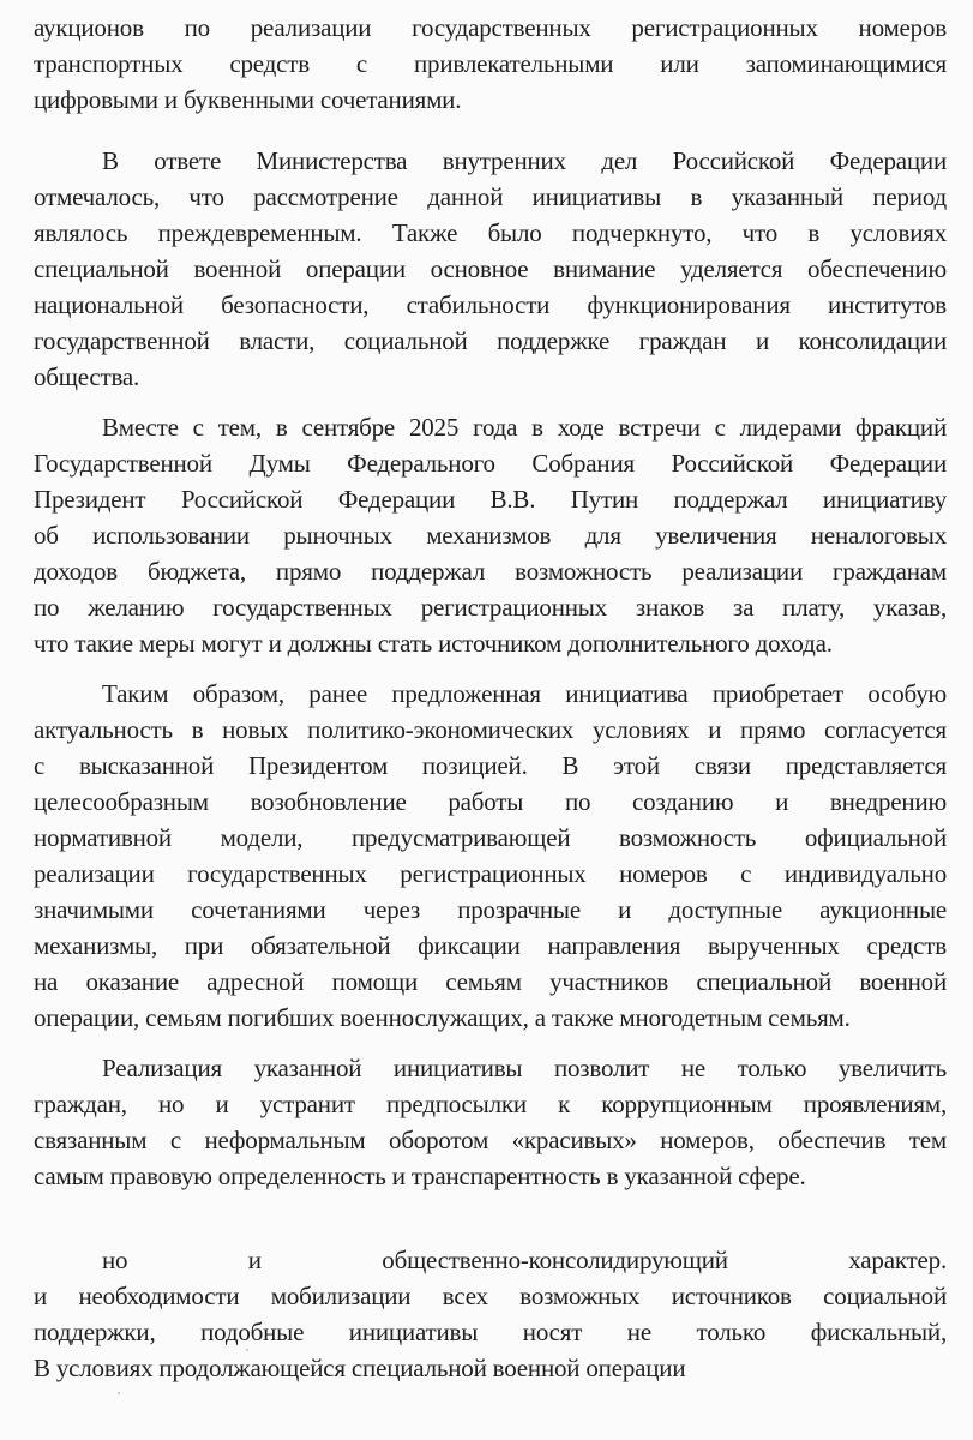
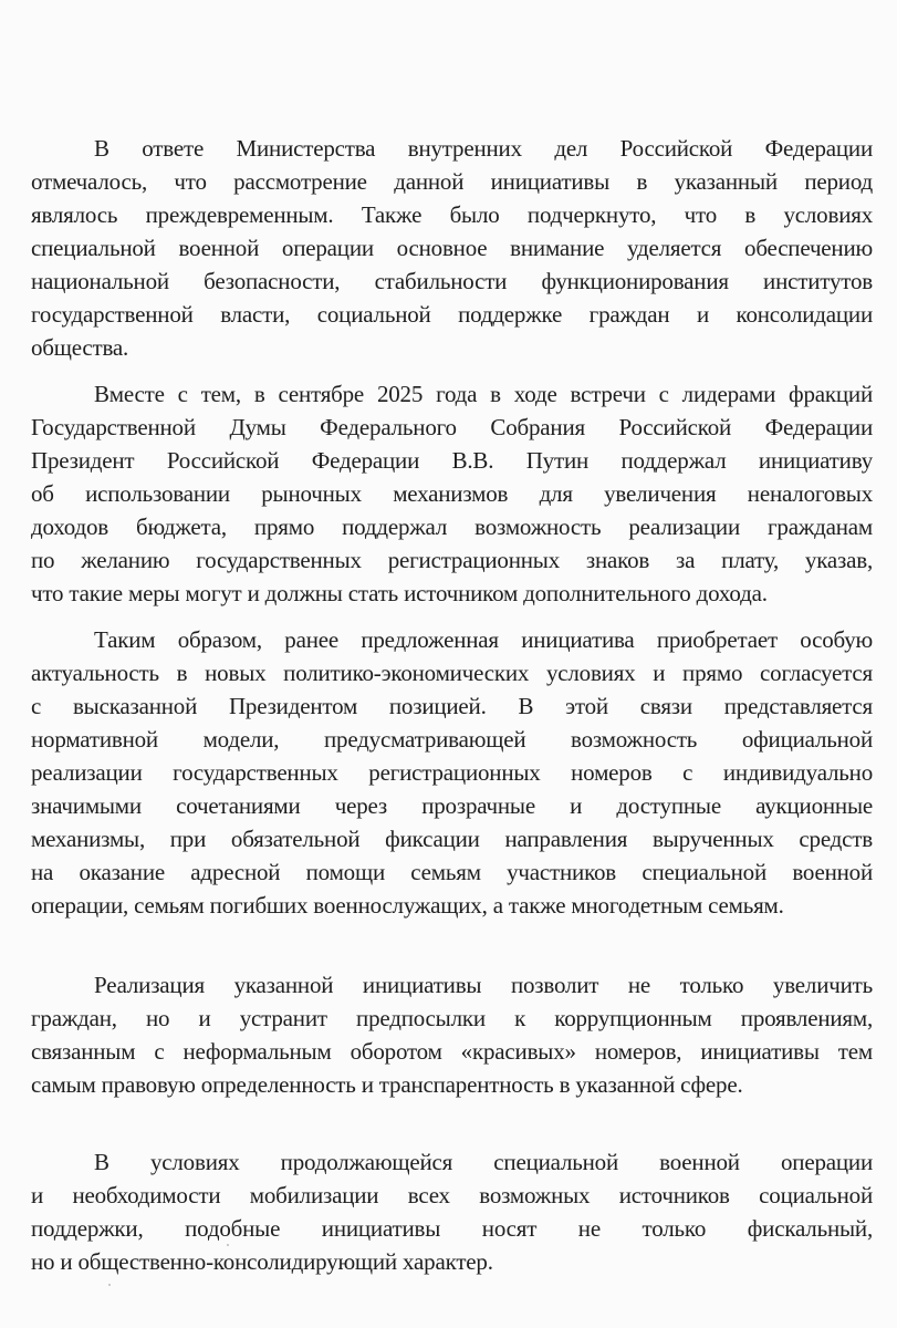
- аукционов по реализации государственных регистрационных номеров
- транспортных средств с привлекательными или запоминающимися
- цифровыми и буквенными сочетаниями.
  В ответе Министерства внутренних дел Российской Федерации
  отмечалось, что рассмотрение данной инициативы в указанный период
  являлось преждевременным. Также было подчеркнуто, что в условиях
  специальной военной операции основное внимание уделяется обеспечению
  национальной безопасности, стабильности функционирования институтов
  государственной власти, социальной поддержке граждан и консолидации
  общества.
  Вместе с тем, в сентябре 2025 года в ходе встречи с лидерами фракций
  Государственной Думы Федерального Собрания Российской Федерации
  Президент Российской Федерации В.В. Путин поддержал инициативу
  об использовании рыночных механизмов для увеличения неналоговых
  доходов бюджета, прямо поддержал возможность реализации гражданам
  по желанию государственных регистрационных знаков за плату, указав,
  что такие меры могут и должны стать источником дополнительного дохода.
  Таким образом, ранее предложенная инициатива приобретает особую
  актуальность в новых политико-экономических условиях и прямо согласуется
  с высказанной Президентом позицией. В этой связи представляется
- целесообразным возобновление работы по созданию и внедрению
  нормативной модели, предусматривающей возможность официальной
  реализации государственных регистрационных номеров с индивидуально
  значимыми сочетаниями через прозрачные и доступные аукционные
  механизмы, при обязательной фиксации направления вырученных средств
  на оказание адресной помощи семьям участников специальной военной
  операции, семьям погибших военнослужащих, а также многодетным семьям.
  Реализация указанной инициативы позволит не только увеличить
  граждан, но и устранит предпосылки к коррупционным проявлениям,
- связанным с неформальным оборотом «красивых» номеров, обеспечив тем
+ связанным с неформальным оборотом «красивых» номеров, инициативы тем
  самым правовую определенность и транспарентность в указанной сфере.
- но и общественно-консолидирующий характер.
+ В условиях продолжающейся специальной военной операции
  и необходимости мобилизации всех возможных источников социальной
  поддержки, подобные инициативы носят не только фискальный,
- В условиях продолжающейся специальной военной операции
+ но и общественно-консолидирующий характер.
